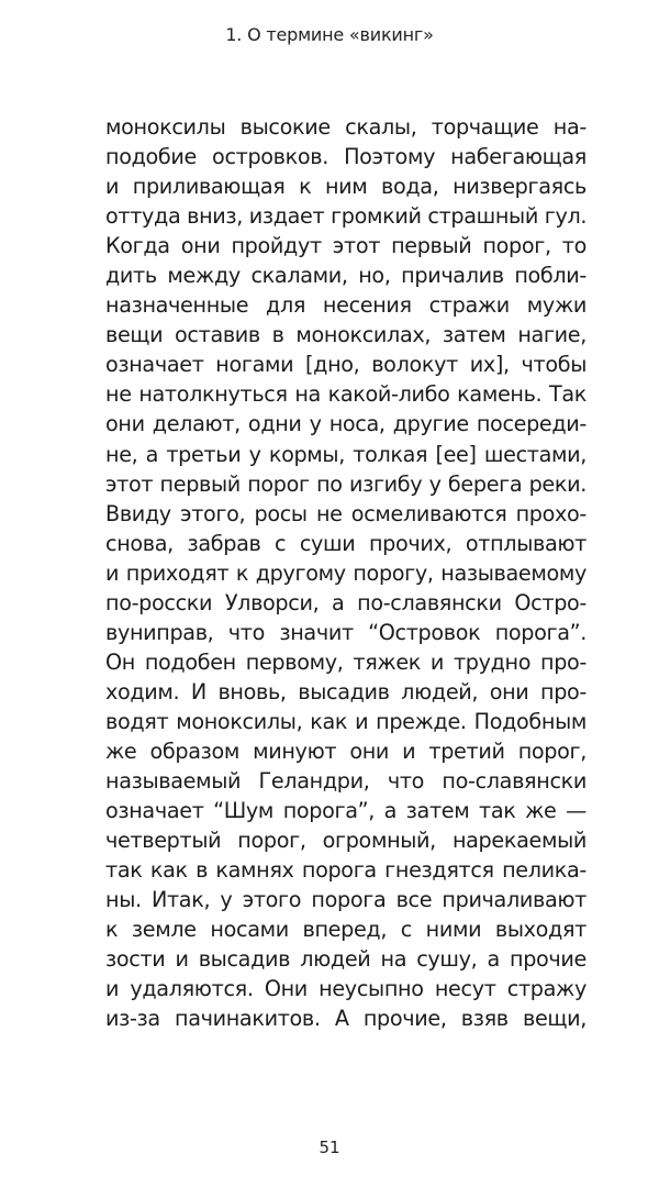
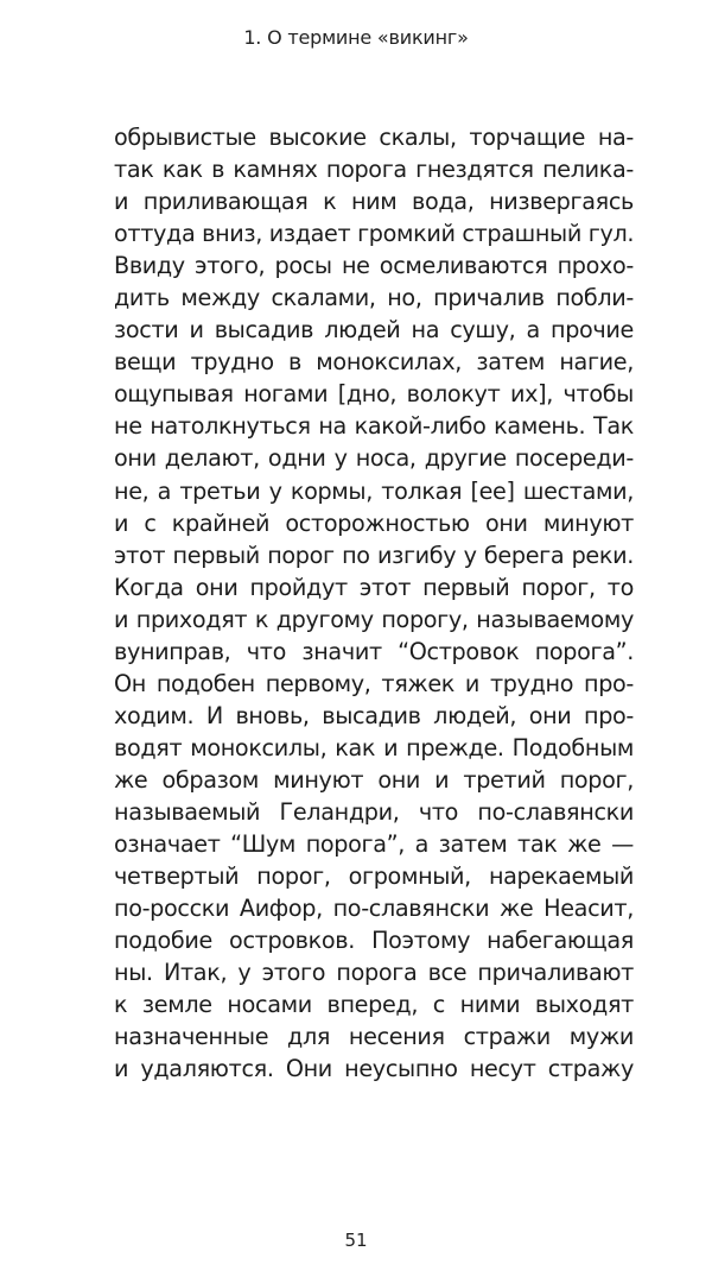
  1. О термине «викинг»
- моноксилы высокие скалы, торчащие на-
+ обрывистые высокие скалы, торчащие на-
- подобие островков. Поэтому набегающая
+ так как в камнях порога гнездятся пелика-
  и приливающая к ним вода, низвергаясь
  оттуда вниз, издает громкий страшный гул.
- Когда они пройдут этот первый порог, то
+ Ввиду этого, росы не осмеливаются прохо-
  дить между скалами, но, причалив побли-
- назначенные для несения стражи мужи
+ зости и высадив людей на сушу, а прочие
- вещи оставив в моноксилах, затем нагие,
+ вещи трудно в моноксилах, затем нагие,
- означает ногами [дно, волокут их], чтобы
+ ощупывая ногами [дно, волокут их], чтобы
  не натолкнуться на какой-либо камень. Так
  они делают, одни у носа, другие посереди-
  не, а третьи у кормы, толкая [ее] шестами,
+ и с крайней осторожностью они минуют
  этот первый порог по изгибу у берега реки.
- Ввиду этого, росы не осмеливаются прохо-
+ Когда они пройдут этот первый порог, то
- снова, забрав с суши прочих, отплывают
  и приходят к другому порогу, называемому
- по-росски Улворси, а по-славянски Остро-
  вуниправ, что значит “Островок порога”.
  Он подобен первому, тяжек и трудно про-
  ходим. И вновь, высадив людей, они про-
  водят моноксилы, как и прежде. Подобным
  же образом минуют они и третий порог,
  называемый Геландри, что по-славянски
  означает “Шум порога”, а затем так же —
  четвертый порог, огромный, нарекаемый
+ по-росски Аифор, по-славянски же Неасит,
- так как в камнях порога гнездятся пелика-
+ подобие островков. Поэтому набегающая
  ны. Итак, у этого порога все причаливают
  к земле носами вперед, с ними выходят
- зости и высадив людей на сушу, а прочие
+ назначенные для несения стражи мужи
  и удаляются. Они неусыпно несут стражу
- из-за пачинакитов. А прочие, взяв вещи,
  51
